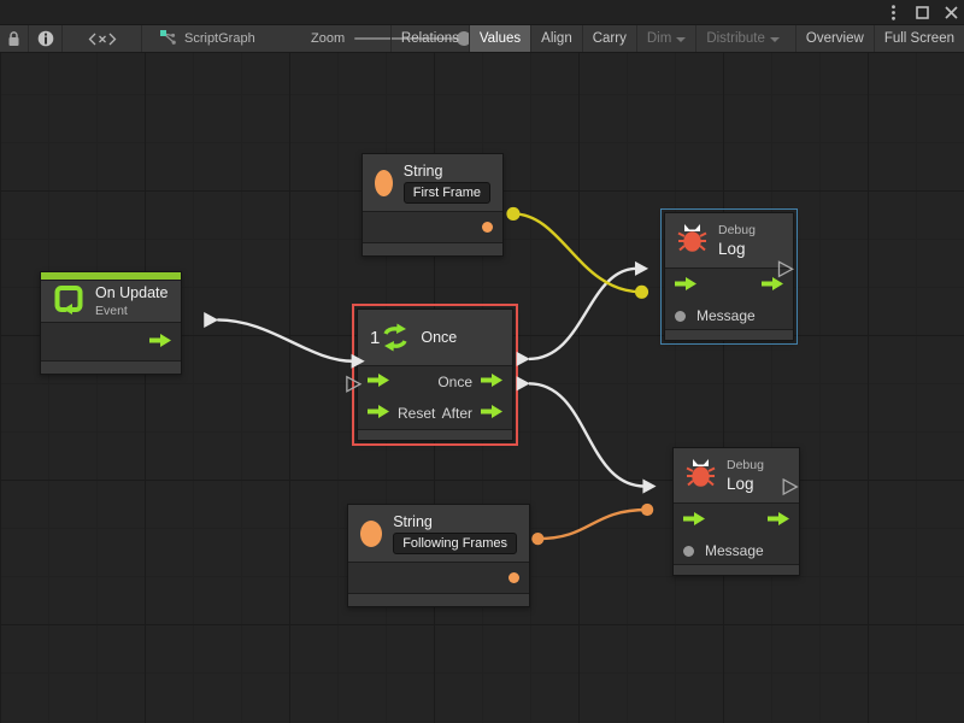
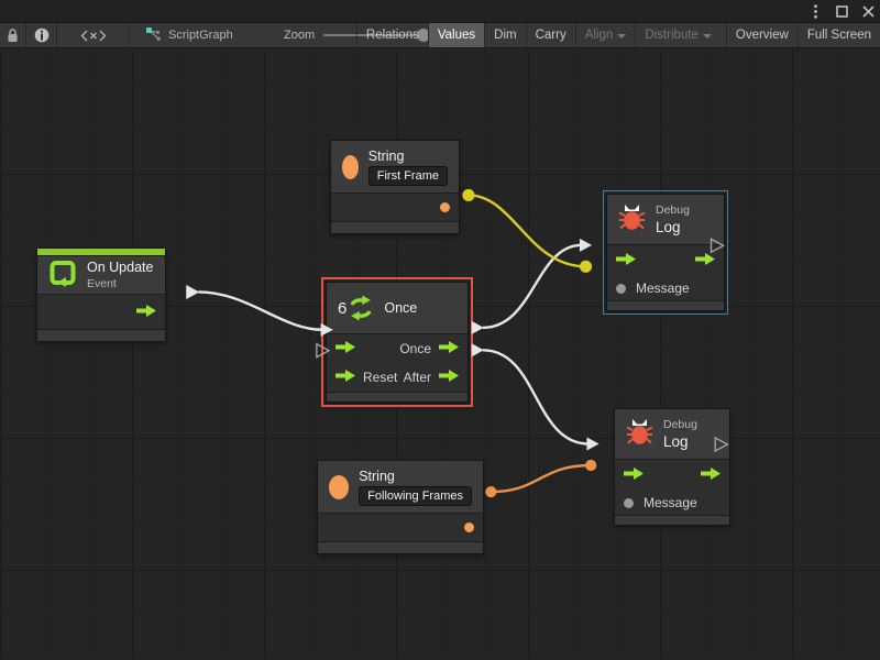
  ScriptGraph
  Zoom
  Relations
  Values
- Align
+ Dim
  Carry
- Dim
+ Align
  Distribute
  Overview
  Full Screen
  String
  First Frame
  On Update
  Event
- 1
+ 6
  Once
  Once
  Reset
  After
  Debug
  Log
  Message
  String
  Following Frames
  Debug
  Log
  Message
